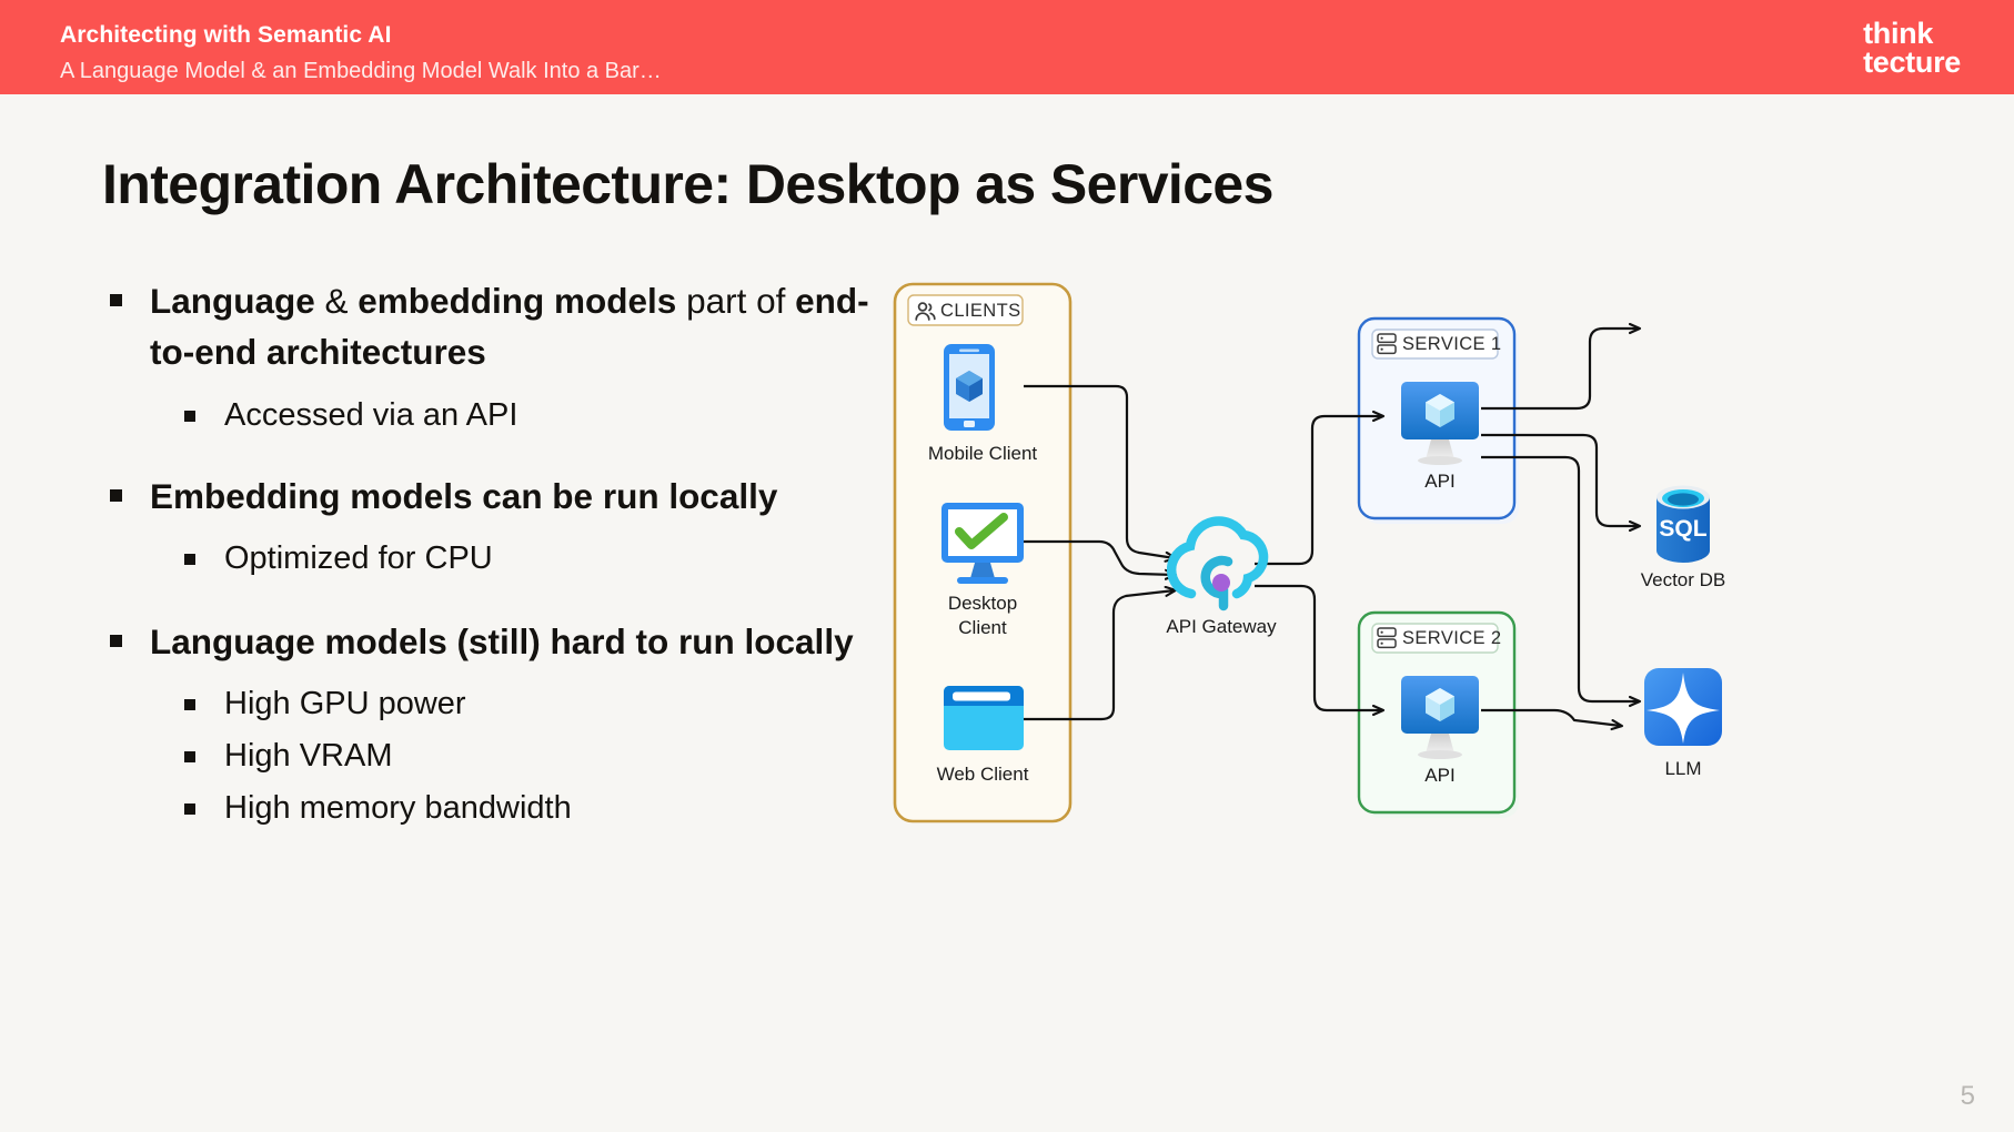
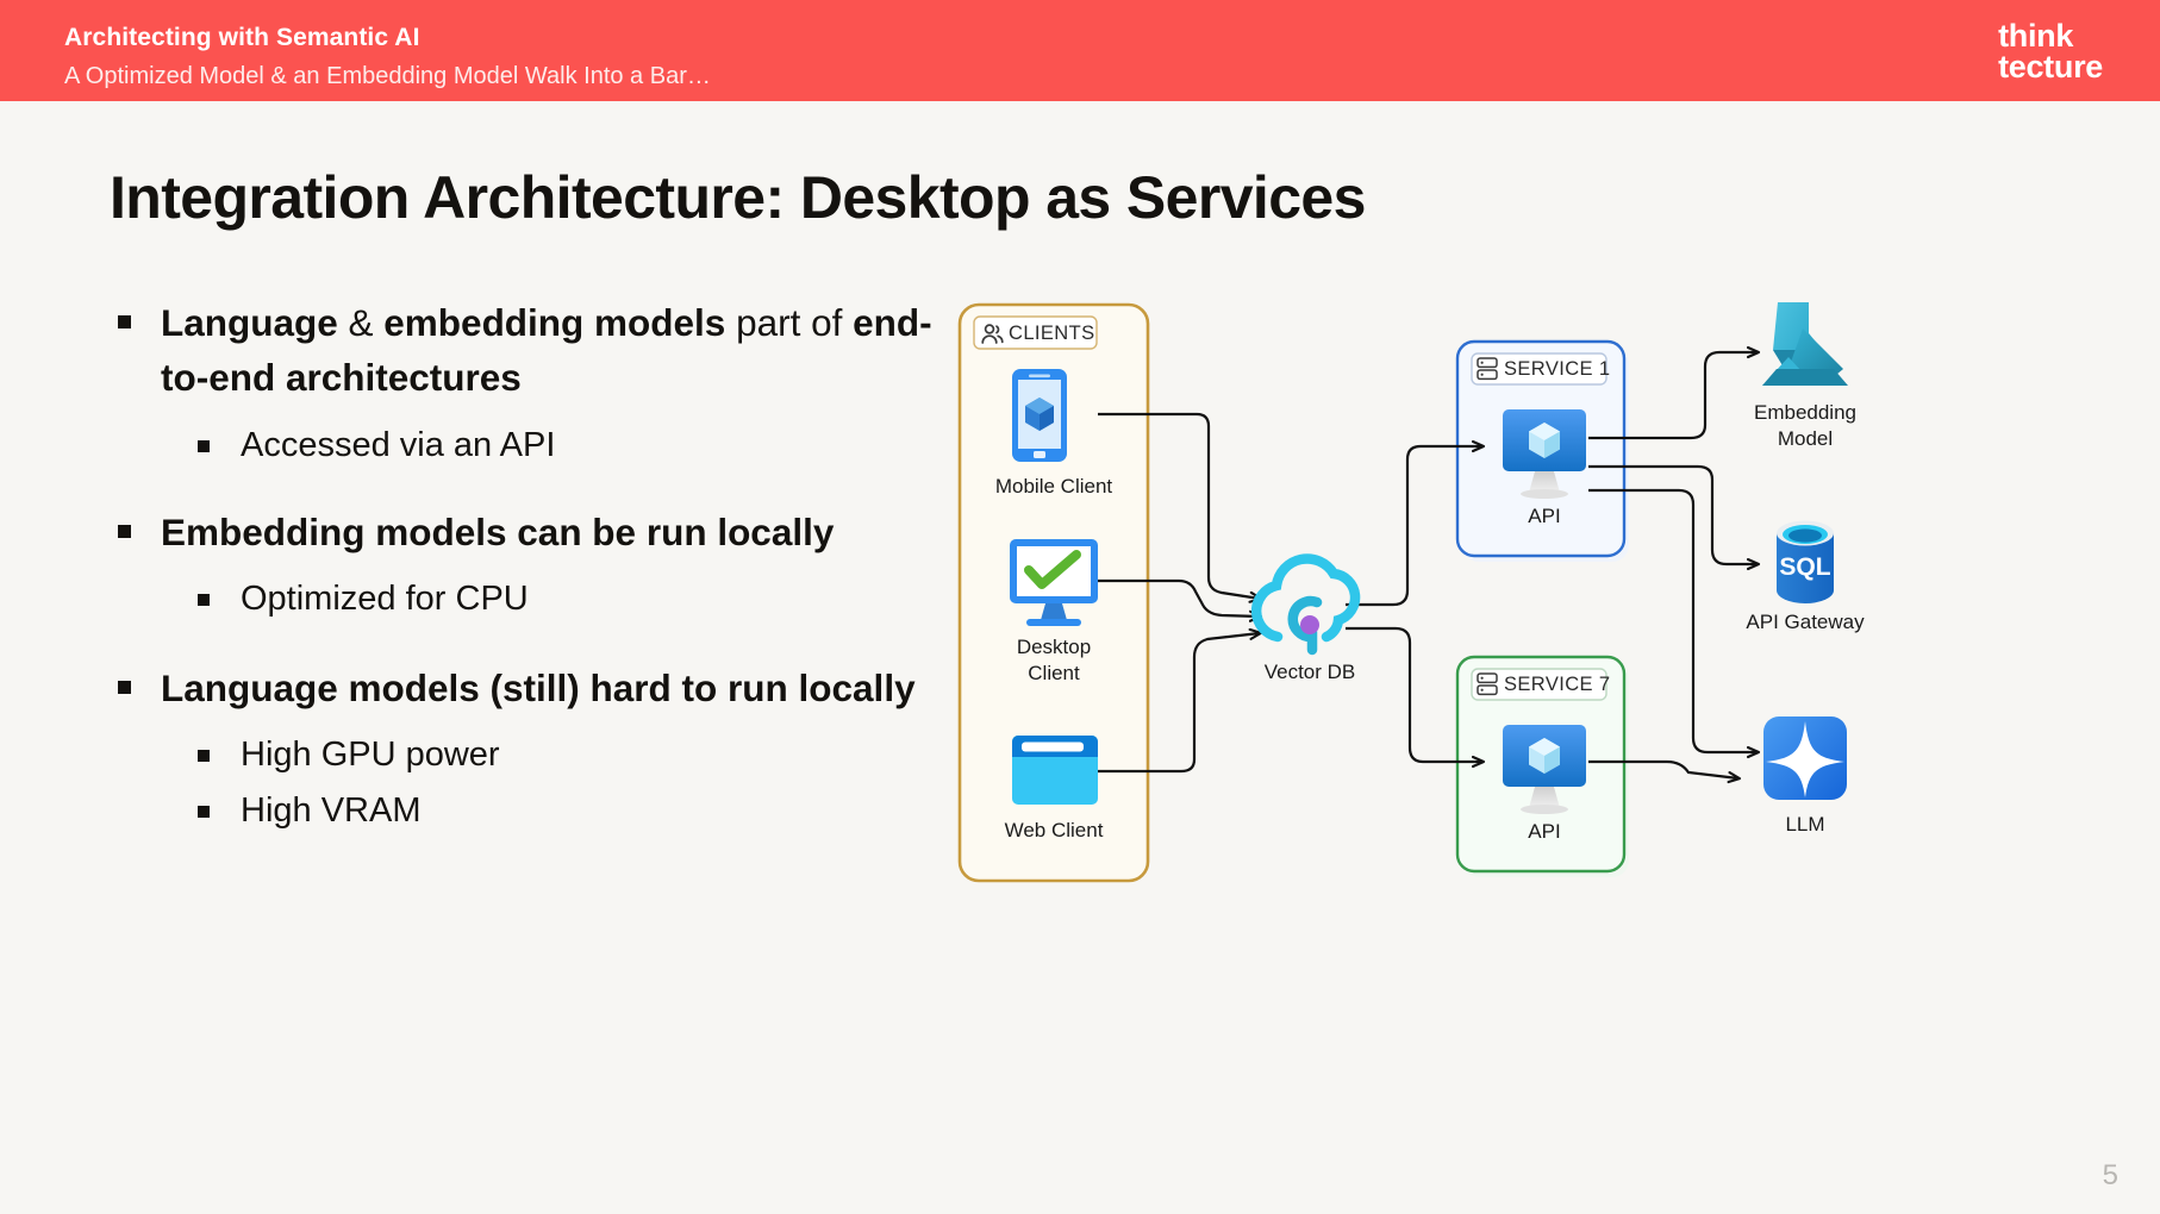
  Architecting with Semantic AI
- A Language Model & an Embedding Model Walk Into a Bar…
+ A Optimized Model & an Embedding Model Walk Into a Bar…
  think
  tecture
  Integration Architecture: Desktop as Services
  Language & embedding models part of end-to-end architectures
  Accessed via an API
  Embedding models can be run locally
  Optimized for CPU
  Language models (still) hard to run locally
  High GPU power
  High VRAM
- High memory bandwidth
  CLIENTS
  SERVICE 1
- SERVICE 2
+ SERVICE 7
  Mobile Client
  Desktop
  Client
  Web Client
- API Gateway
+ Vector DB
  API
  API
+ Embedding
+ Model
  SQL
- Vector DB
+ API Gateway
  LLM
  5
